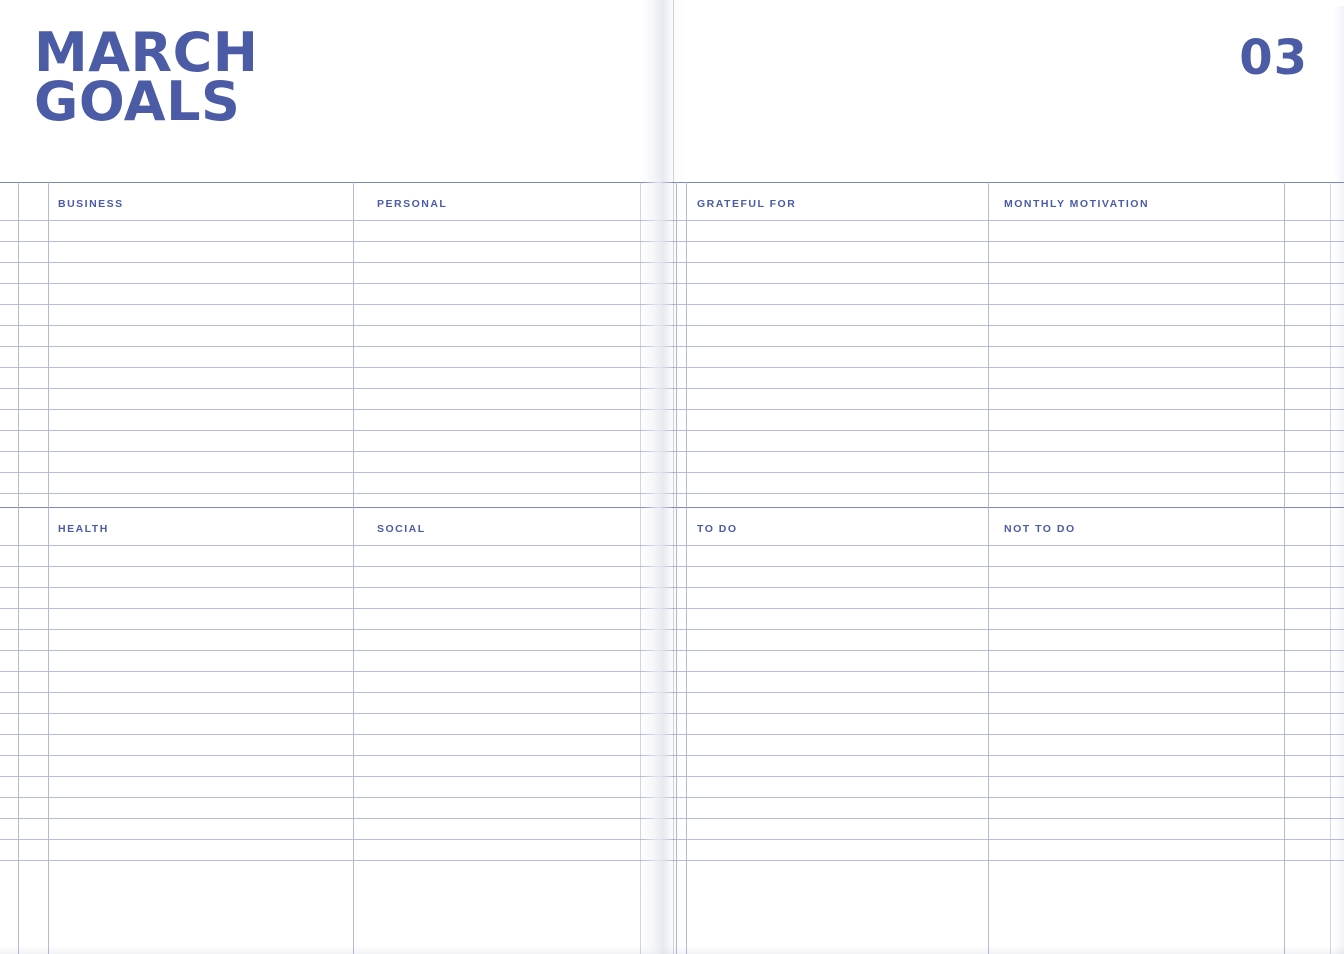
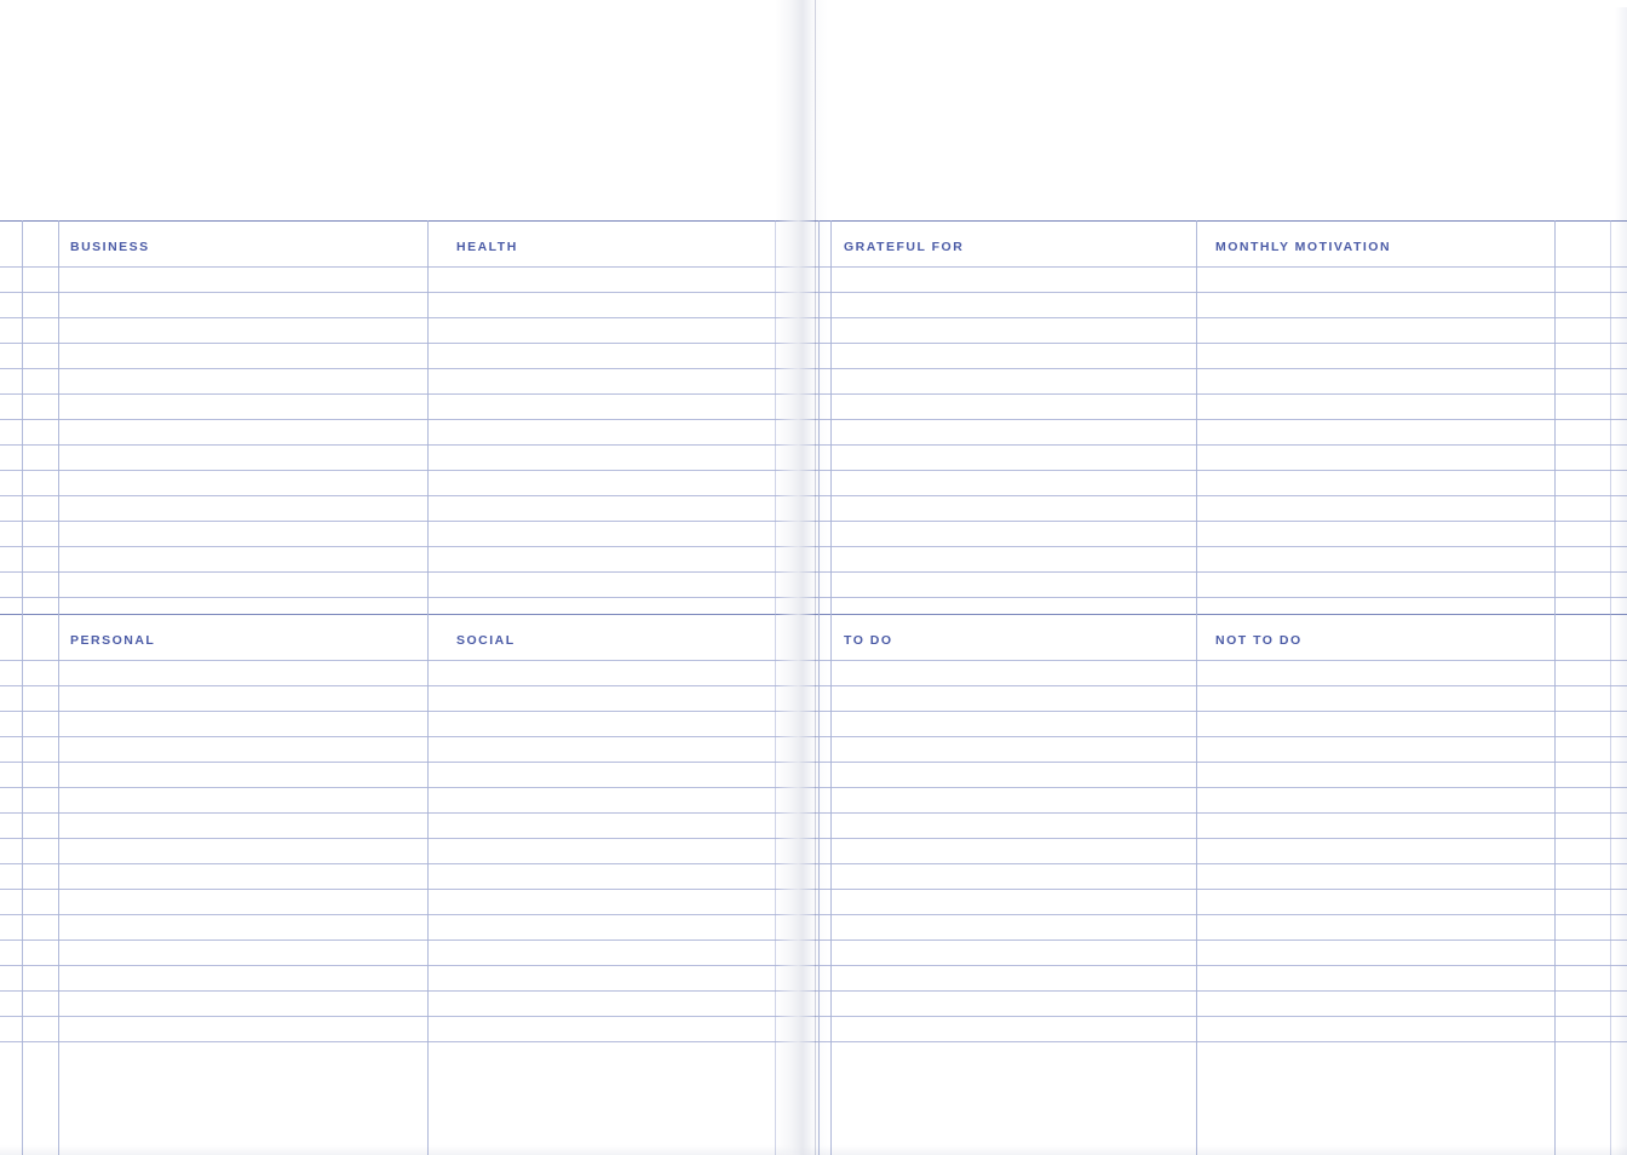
- MARCH
- GOALS
- 03
  BUSINESS
- PERSONAL
+ HEALTH
  GRATEFUL FOR
  MONTHLY MOTIVATION
- HEALTH
+ PERSONAL
  SOCIAL
  TO DO
  NOT TO DO
